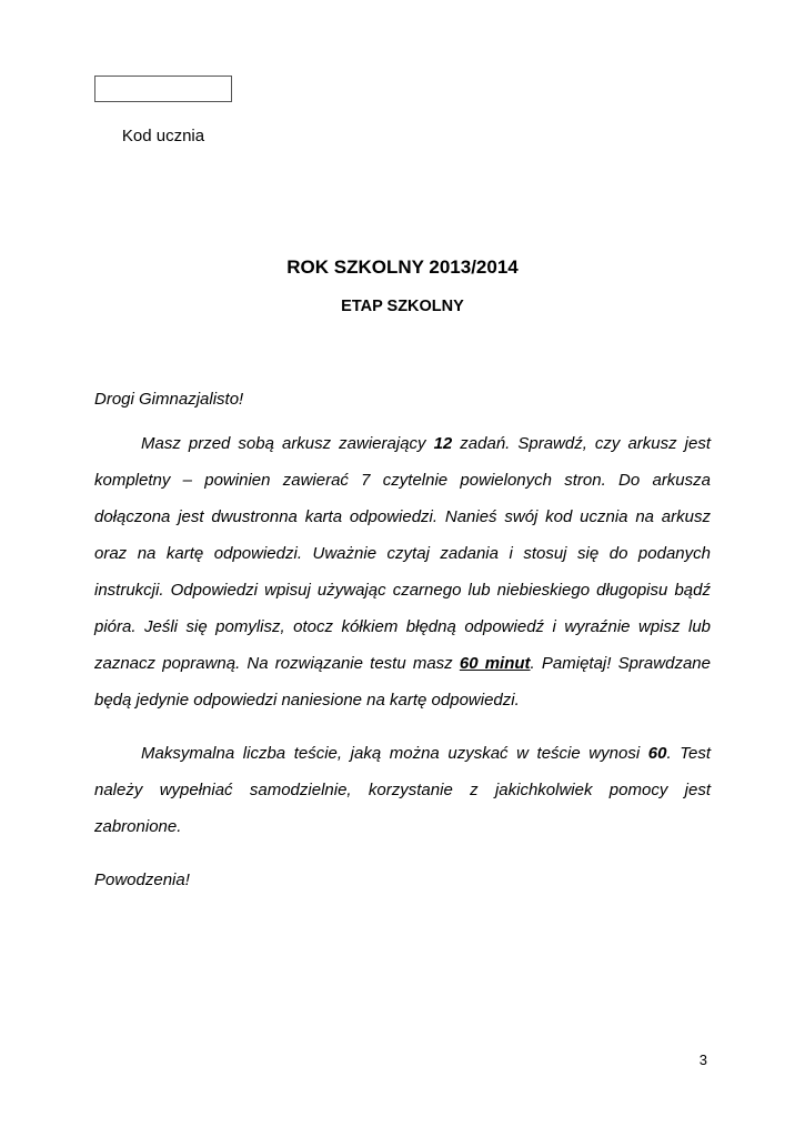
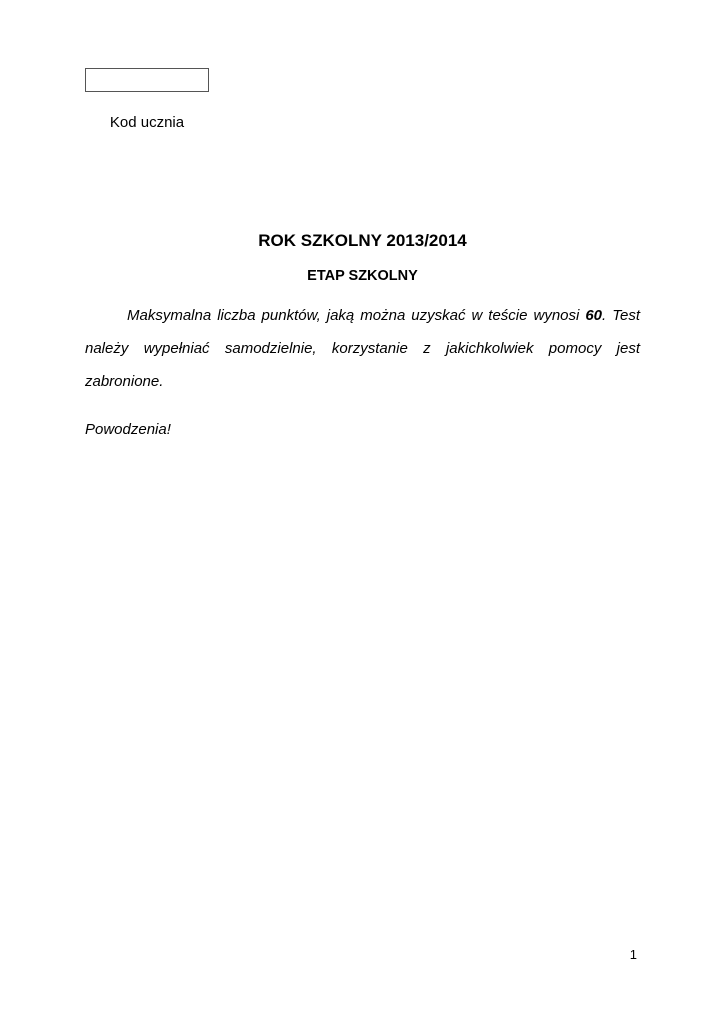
  Kod ucznia
  ROK SZKOLNY 2013/2014
  ETAP SZKOLNY
- Drogi Gimnazjalisto!
- Masz przed sobą arkusz zawierający 12 zadań. Sprawdź, czy arkusz jest kompletny – powinien zawierać 7 czytelnie powielonych stron. Do arkusza dołączona jest dwustronna karta odpowiedzi. Nanieś swój kod ucznia na arkusz oraz na kartę odpowiedzi. Uważnie czytaj zadania i stosuj się do podanych instrukcji. Odpowiedzi wpisuj używając czarnego lub niebieskiego długopisu bądź pióra. Jeśli się pomylisz, otocz kółkiem błędną odpowiedź i wyraźnie wpisz lub zaznacz poprawną. Na rozwiązanie testu masz 60 minut. Pamiętaj! Sprawdzane będą jedynie odpowiedzi naniesione na kartę odpowiedzi.
- Maksymalna liczba teście, jaką można uzyskać w teście wynosi 60. Test należy wypełniać samodzielnie, korzystanie z jakichkolwiek pomocy jest zabronione.
+ Maksymalna liczba punktów, jaką można uzyskać w teście wynosi 60. Test należy wypełniać samodzielnie, korzystanie z jakichkolwiek pomocy jest zabronione.
  Powodzenia!
- 3
+ 1
